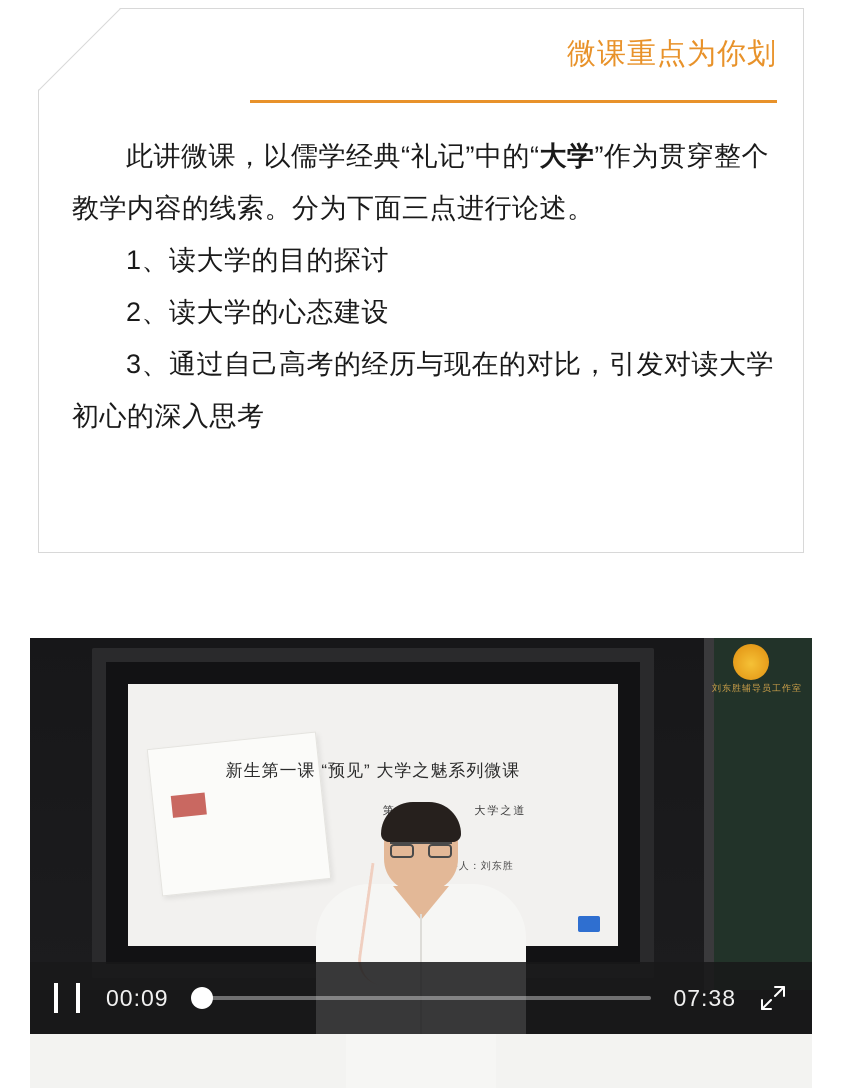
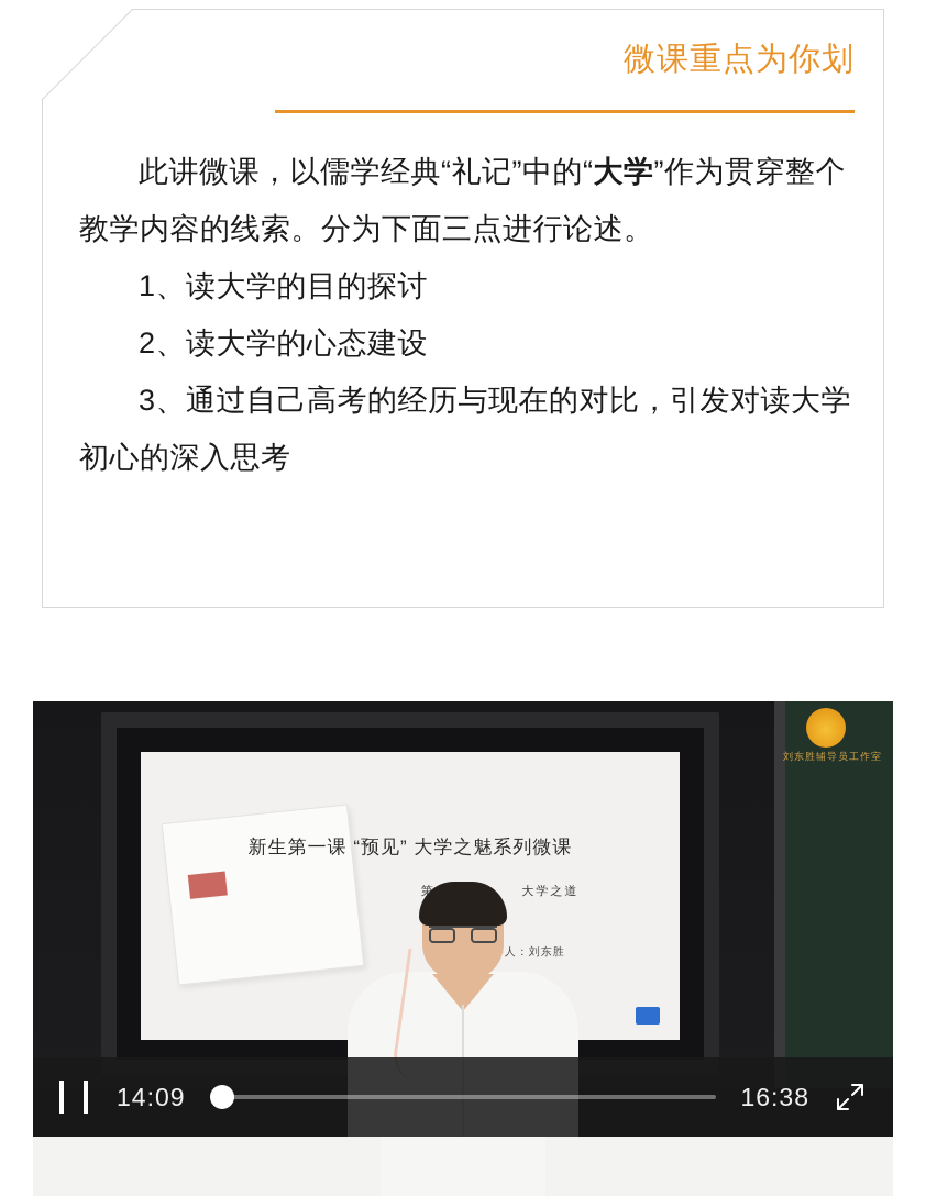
  微课重点为你划
  此讲微课，以儒学经典“礼记”中的“大学”作为贯穿整个教学内容的线索。分为下面三点进行论述。
  1、读大学的目的探讨
  2、读大学的心态建设
  3、通过自己高考的经历与现在的对比，引发对读大学初心的深入思考
  新生第一课 “预见” 大学之魅系列微课
  大学之道
  人：刘东胜
  刘东胜辅导员工作室
- 00:09
+ 14:09
- 07:38
+ 16:38
